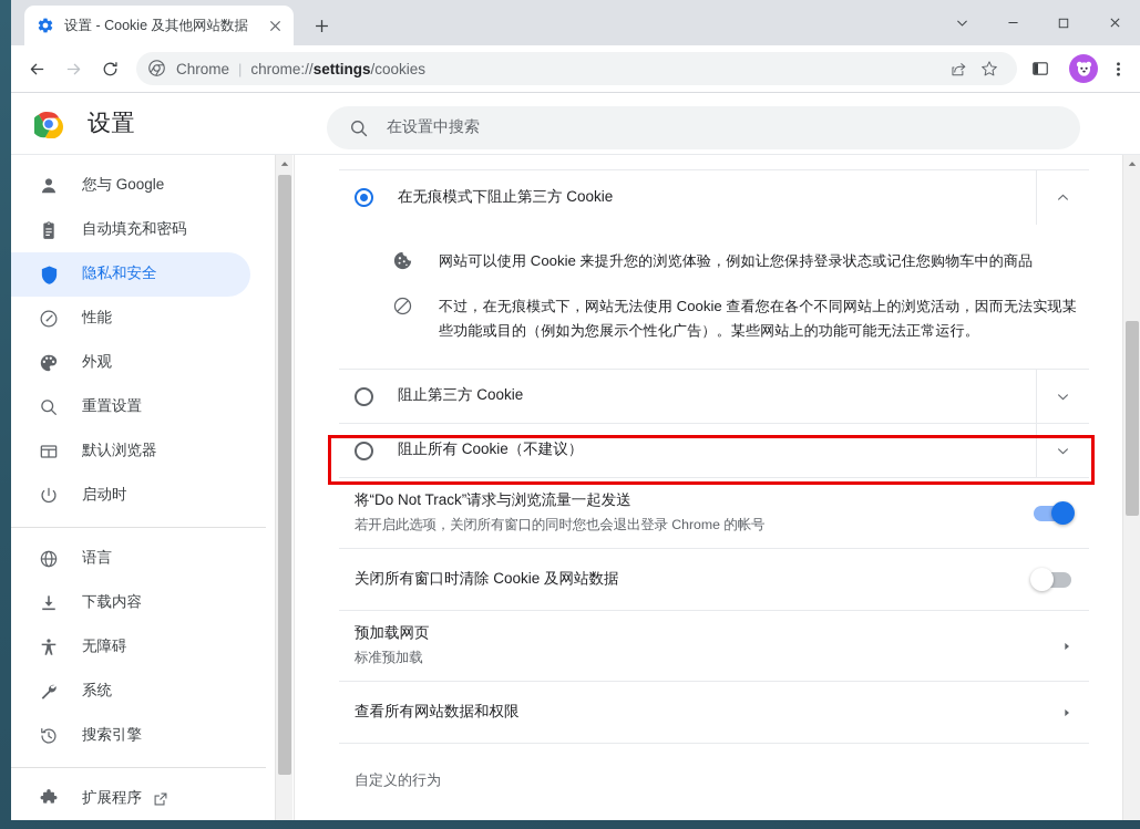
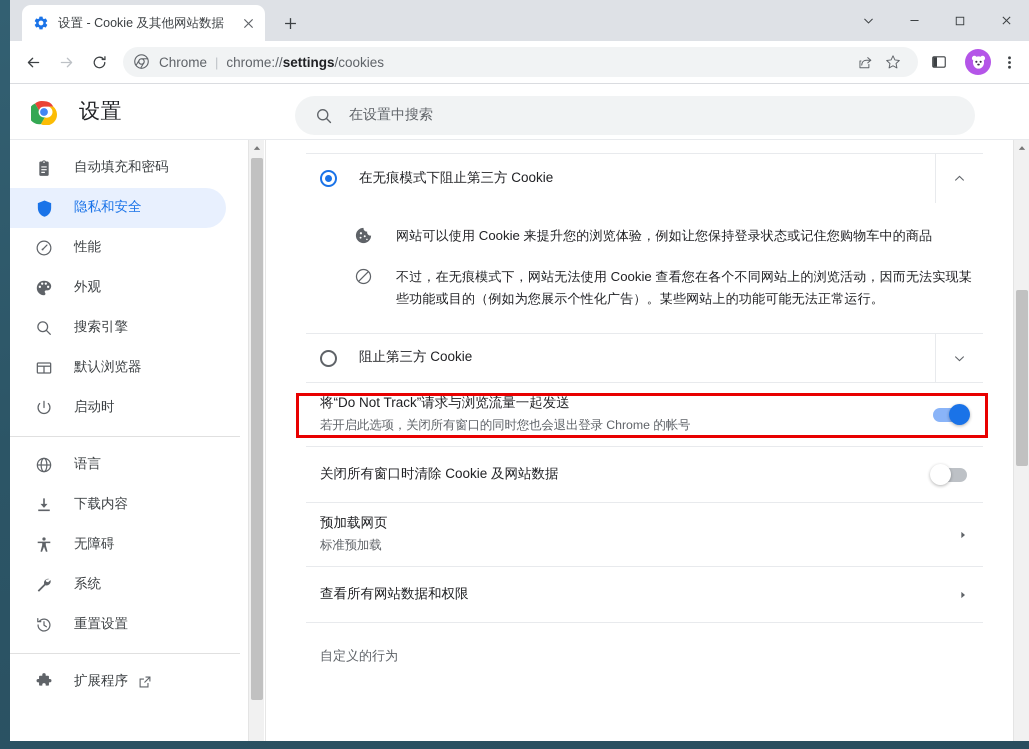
  设置 - Cookie 及其他网站数据
  Chrome
  |
  chrome://settings/cookies
  设置
  在设置中搜索
- 您与 Google
  自动填充和密码
  隐私和安全
  性能
  外观
- 重置设置
+ 搜索引擎
  默认浏览器
  启动时
  语言
  下载内容
  无障碍
  系统
- 搜索引擎
+ 重置设置
  扩展程序
  在无痕模式下阻止第三方 Cookie
  网站可以使用 Cookie 来提升您的浏览体验，例如让您保持登录状态或记住您购物车中的商品
  不过，在无痕模式下，网站无法使用 Cookie 查看您在各个不同网站上的浏览活动，因而无法实现某些功能或目的（例如为您展示个性化广告）。某些网站上的功能可能无法正常运行。
  阻止第三方 Cookie
- 阻止所有 Cookie（不建议）
  将“Do Not Track”请求与浏览流量一起发送
  若开启此选项，关闭所有窗口的同时您也会退出登录 Chrome 的帐号
  关闭所有窗口时清除 Cookie 及网站数据
  预加载网页
  标准预加载
  查看所有网站数据和权限
  自定义的行为
